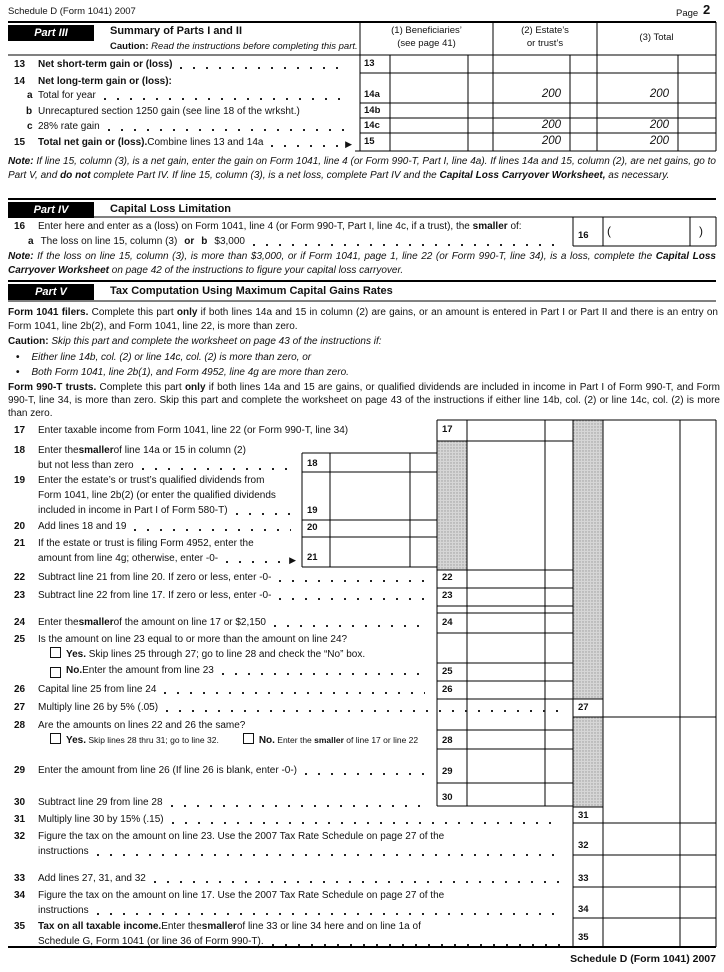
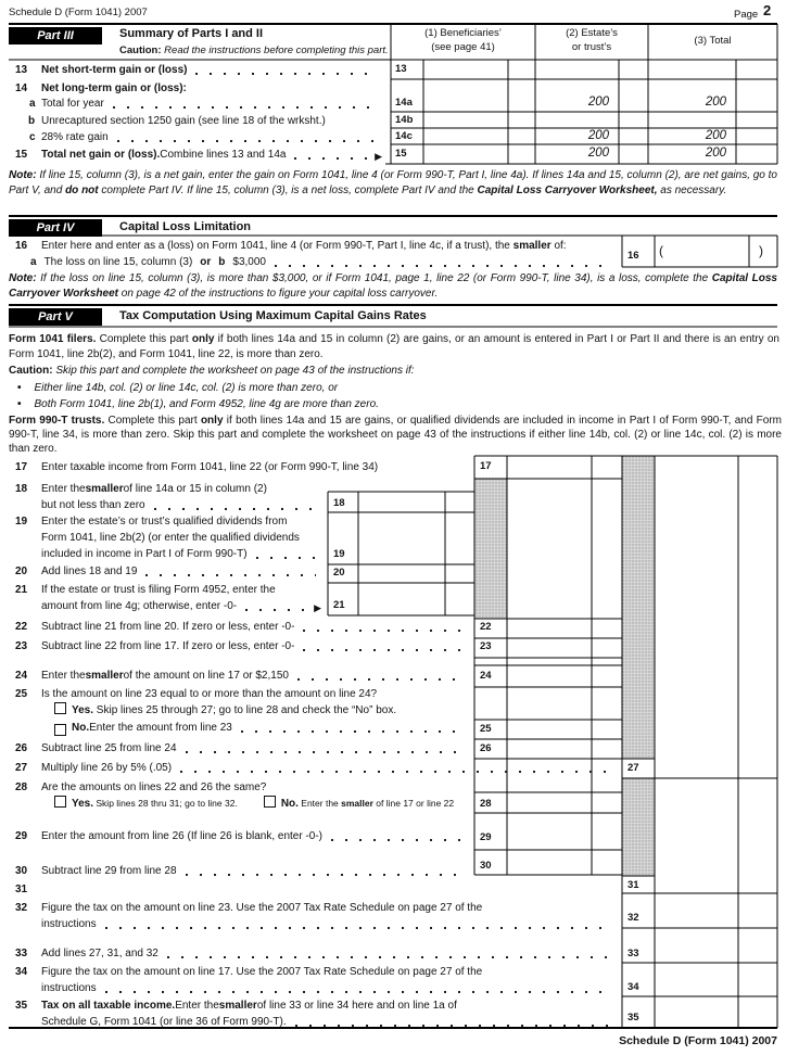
  Schedule D (Form 1041) 2007
  Page
  2
  Part III
  Summary of Parts I and II
  Caution: Read the instructions before completing this part.
  (1) Beneficiaries’
  (see page 41)
  (2) Estate’s
  or trust’s
  (3) Total
  13
  Net short-term gain or (loss)
  13
  14
  Net long-term gain or (loss):
  a
  Total for year
  14a
  200
  200
  b
  Unrecaptured section 1250 gain (see line 18 of the wrksht.)
  14b
  c
  28% rate gain
  14c
  200
  200
  15
  Total net gain or (loss).
  Combine lines 13 and 14a
  ▶
  15
  200
  200
  Note: If line 15, column (3), is a net gain, enter the gain on Form 1041, line 4 (or Form 990-T, Part I, line 4a). If lines 14a and 15, column (2), are net gains, go to Part V, and do not complete Part IV. If line 15, column (3), is a net loss, complete Part IV and the Capital Loss Carryover Worksheet, as necessary.
  Part IV
  Capital Loss Limitation
  16
  Enter here and enter as a (loss) on Form 1041, line 4 (or Form 990-T, Part I, line 4c, if a trust), the smaller of:
  a
  The loss on line 15, column (3)
  or
  b
  $3,000
  16
  (
  )
  Note: If the loss on line 15, column (3), is more than $3,000, or if Form 1041, page 1, line 22 (or Form 990-T, line 34), is a loss, complete the Capital Loss Carryover Worksheet on page 42 of the instructions to figure your capital loss carryover.
  Part V
  Tax Computation Using Maximum Capital Gains Rates
  Form 1041 filers. Complete this part only if both lines 14a and 15 in column (2) are gains, or an amount is entered in Part I or Part II and there is an entry on Form 1041, line 2b(2), and Form 1041, line 22, is more than zero.
  Caution: Skip this part and complete the worksheet on page 43 of the instructions if:
  • Either line 14b, col. (2) or line 14c, col. (2) is more than zero, or
  • Both Form 1041, line 2b(1), and Form 4952, line 4g are more than zero.
  Form 990-T trusts. Complete this part only if both lines 14a and 15 are gains, or qualified dividends are included in income in Part I of Form 990-T, and Form 990-T, line 34, is more than zero. Skip this part and complete the worksheet on page 43 of the instructions if either line 14b, col. (2) or line 14c, col. (2) is more than zero.
  17
  Enter taxable income from Form 1041, line 22 (or Form 990-T, line 34)
  17
  18
  Enter the
  smaller
  of line 14a or 15 in column (2)
  but not less than zero
  18
  19
  Enter the estate’s or trust’s qualified dividends from
  Form 1041, line 2b(2) (or enter the qualified dividends
- included in income in Part I of Form 580-T)
+ included in income in Part I of Form 990-T)
  19
  20
  Add lines 18 and 19
  20
  21
  If the estate or trust is filing Form 4952, enter the
  amount from line 4g; otherwise, enter -0-
  ▶
  21
  22
  Subtract line 21 from line 20. If zero or less, enter -0-
  22
  23
  Subtract line 22 from line 17. If zero or less, enter -0-
  23
  24
  Enter the
  smaller
  of the amount on line 17 or $2,150
  24
  25
  Is the amount on line 23 equal to or more than the amount on line 24?
  Yes. Skip lines 25 through 27; go to line 28 and check the “No” box.
  No.
  Enter the amount from line 23
  25
  26
- Capital line 25 from line 24
+ Subtract line 25 from line 24
  26
  27
  Multiply line 26 by 5% (.05)
  27
  28
  Are the amounts on lines 22 and 26 the same?
  Yes. Skip lines 28 thru 31; go to line 32. No. Enter the smaller of line 17 or line 22
  28
  29
  Enter the amount from line 26 (If line 26 is blank, enter -0-)
  29
  30
  Subtract line 29 from line 28
  30
  31
- Multiply line 30 by 15% (.15)
  31
  32
  Figure the tax on the amount on line 23. Use the 2007 Tax Rate Schedule on page 27 of the
  instructions
  32
  33
  Add lines 27, 31, and 32
  33
  34
  Figure the tax on the amount on line 17. Use the 2007 Tax Rate Schedule on page 27 of the
  instructions
  34
  35
  Tax on all taxable income.
  Enter the
  smaller
  of line 33 or line 34 here and on line 1a of
  Schedule G, Form 1041 (or line 36 of Form 990-T).
  35
  Schedule D (Form 1041) 2007
